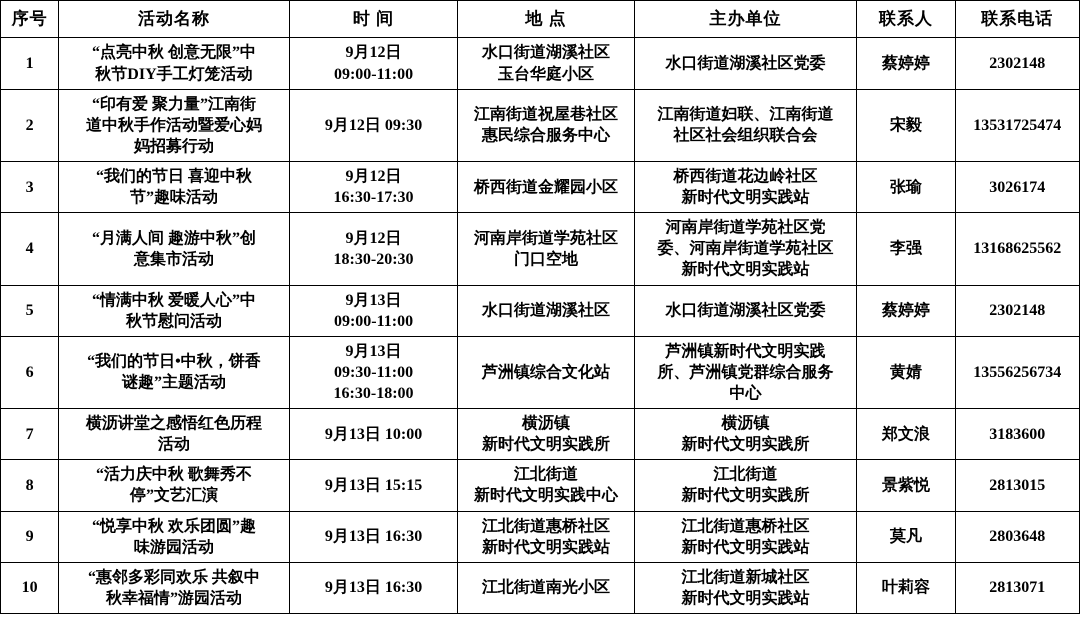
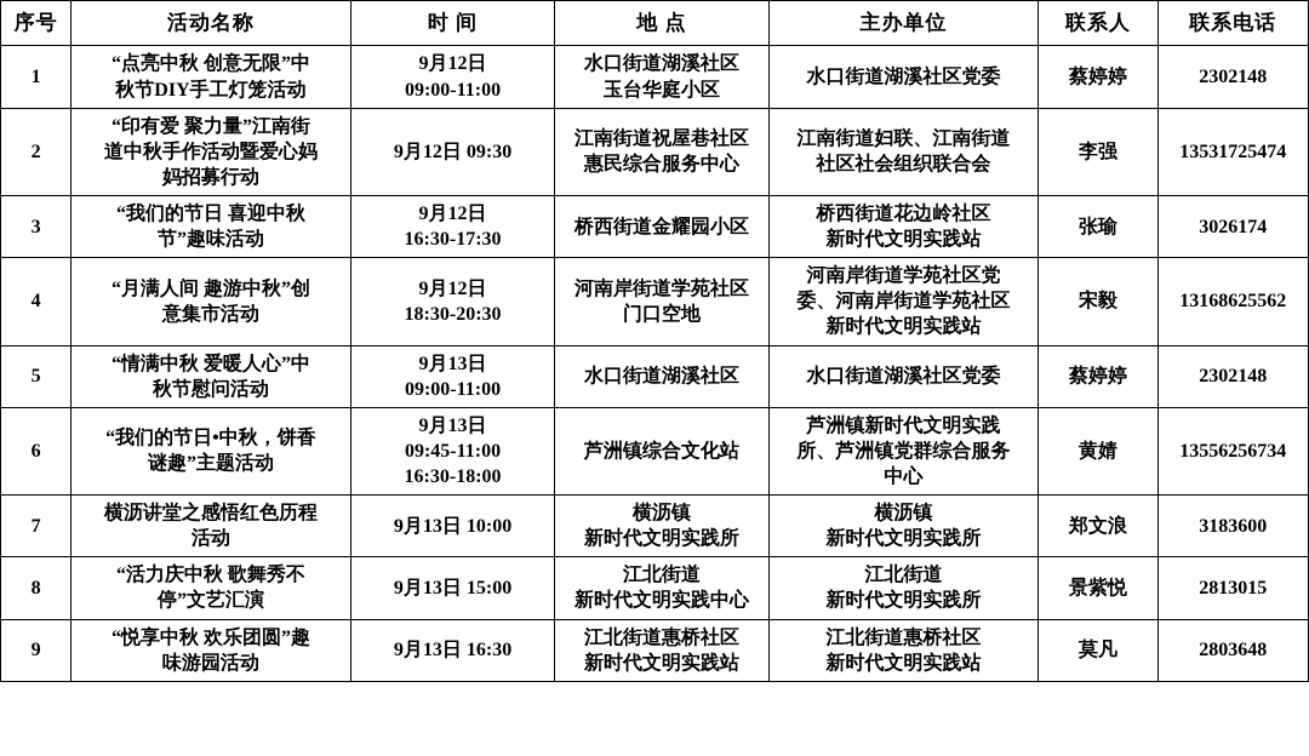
  序号	活动名称	时 间	地 点	主办单位	联系人	联系电话
  1	“点亮中秋 创意无限”中 秋节DIY手工灯笼活动	9月12日 09:00-11:00	水口街道湖溪社区 玉台华庭小区	水口街道湖溪社区党委	蔡婷婷	2302148
- 2	“印有爱 聚力量”江南街 道中秋手作活动暨爱心妈 妈招募行动	9月12日 09:30	江南街道祝屋巷社区 惠民综合服务中心	江南街道妇联、江南街道 社区社会组织联合会	宋毅	13531725474
+ 2	“印有爱 聚力量”江南街 道中秋手作活动暨爱心妈 妈招募行动	9月12日 09:30	江南街道祝屋巷社区 惠民综合服务中心	江南街道妇联、江南街道 社区社会组织联合会	李强	13531725474
  3	“我们的节日 喜迎中秋 节”趣味活动	9月12日 16:30-17:30	桥西街道金耀园小区	桥西街道花边岭社区 新时代文明实践站	张瑜	3026174
- 4	“月满人间 趣游中秋”创 意集市活动	9月12日 18:30-20:30	河南岸街道学苑社区 门口空地	河南岸街道学苑社区党 委、河南岸街道学苑社区 新时代文明实践站	李强	13168625562
+ 4	“月满人间 趣游中秋”创 意集市活动	9月12日 18:30-20:30	河南岸街道学苑社区 门口空地	河南岸街道学苑社区党 委、河南岸街道学苑社区 新时代文明实践站	宋毅	13168625562
  5	“情满中秋 爱暖人心”中 秋节慰问活动	9月13日 09:00-11:00	水口街道湖溪社区	水口街道湖溪社区党委	蔡婷婷	2302148
- 6	“我们的节日•中秋，饼香 谜趣”主题活动	9月13日 09:30-11:00 16:30-18:00	芦洲镇综合文化站	芦洲镇新时代文明实践 所、芦洲镇党群综合服务 中心	黄婧	13556256734
+ 6	“我们的节日•中秋，饼香 谜趣”主题活动	9月13日 09:45-11:00 16:30-18:00	芦洲镇综合文化站	芦洲镇新时代文明实践 所、芦洲镇党群综合服务 中心	黄婧	13556256734
  7	横沥讲堂之感悟红色历程 活动	9月13日 10:00	横沥镇 新时代文明实践所	横沥镇 新时代文明实践所	郑文浪	3183600
- 8	“活力庆中秋 歌舞秀不 停”文艺汇演	9月13日 15:15	江北街道 新时代文明实践中心	江北街道 新时代文明实践所	景紫悦	2813015
+ 8	“活力庆中秋 歌舞秀不 停”文艺汇演	9月13日 15:00	江北街道 新时代文明实践中心	江北街道 新时代文明实践所	景紫悦	2813015
  9	“悦享中秋 欢乐团圆”趣 味游园活动	9月13日 16:30	江北街道惠桥社区 新时代文明实践站	江北街道惠桥社区 新时代文明实践站	莫凡	2803648
- 10	“惠邻多彩同欢乐 共叙中 秋幸福情”游园活动	9月13日 16:30	江北街道南光小区	江北街道新城社区 新时代文明实践站	叶莉容	2813071
